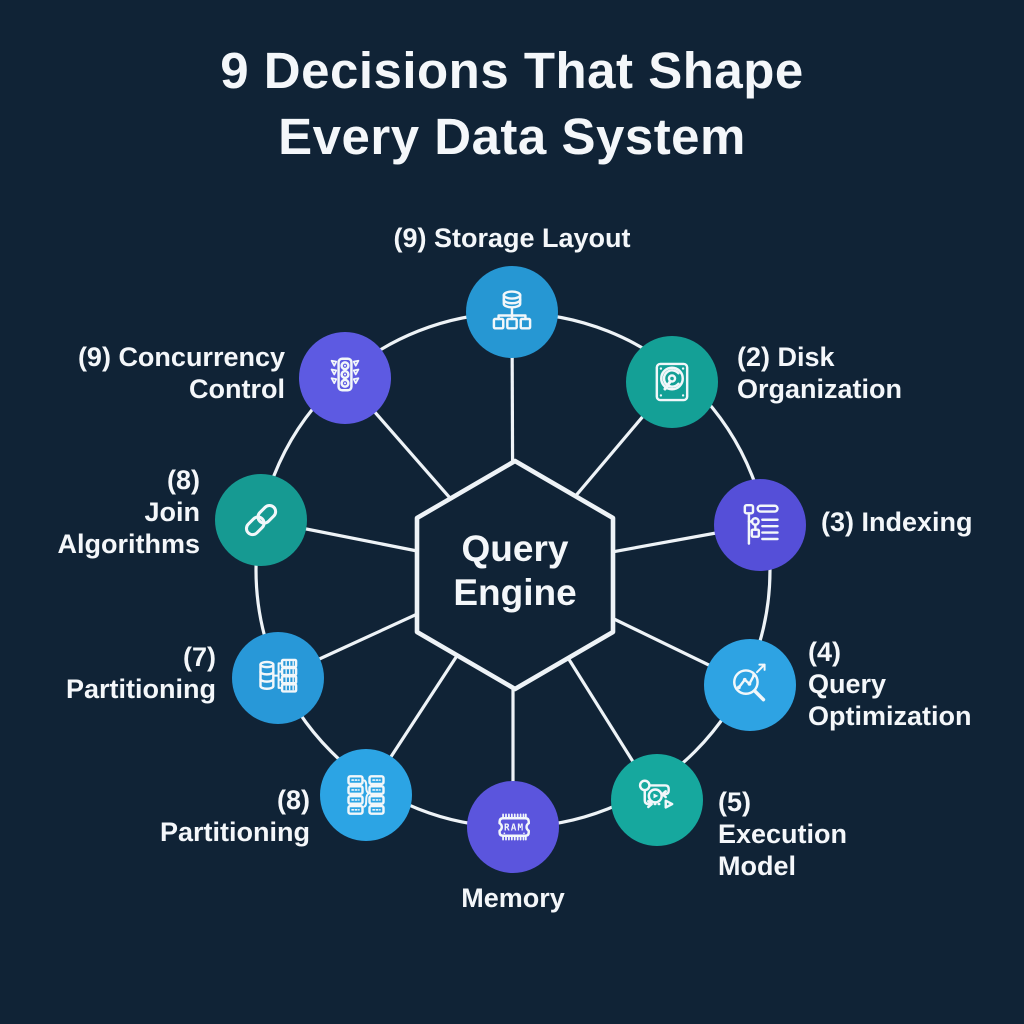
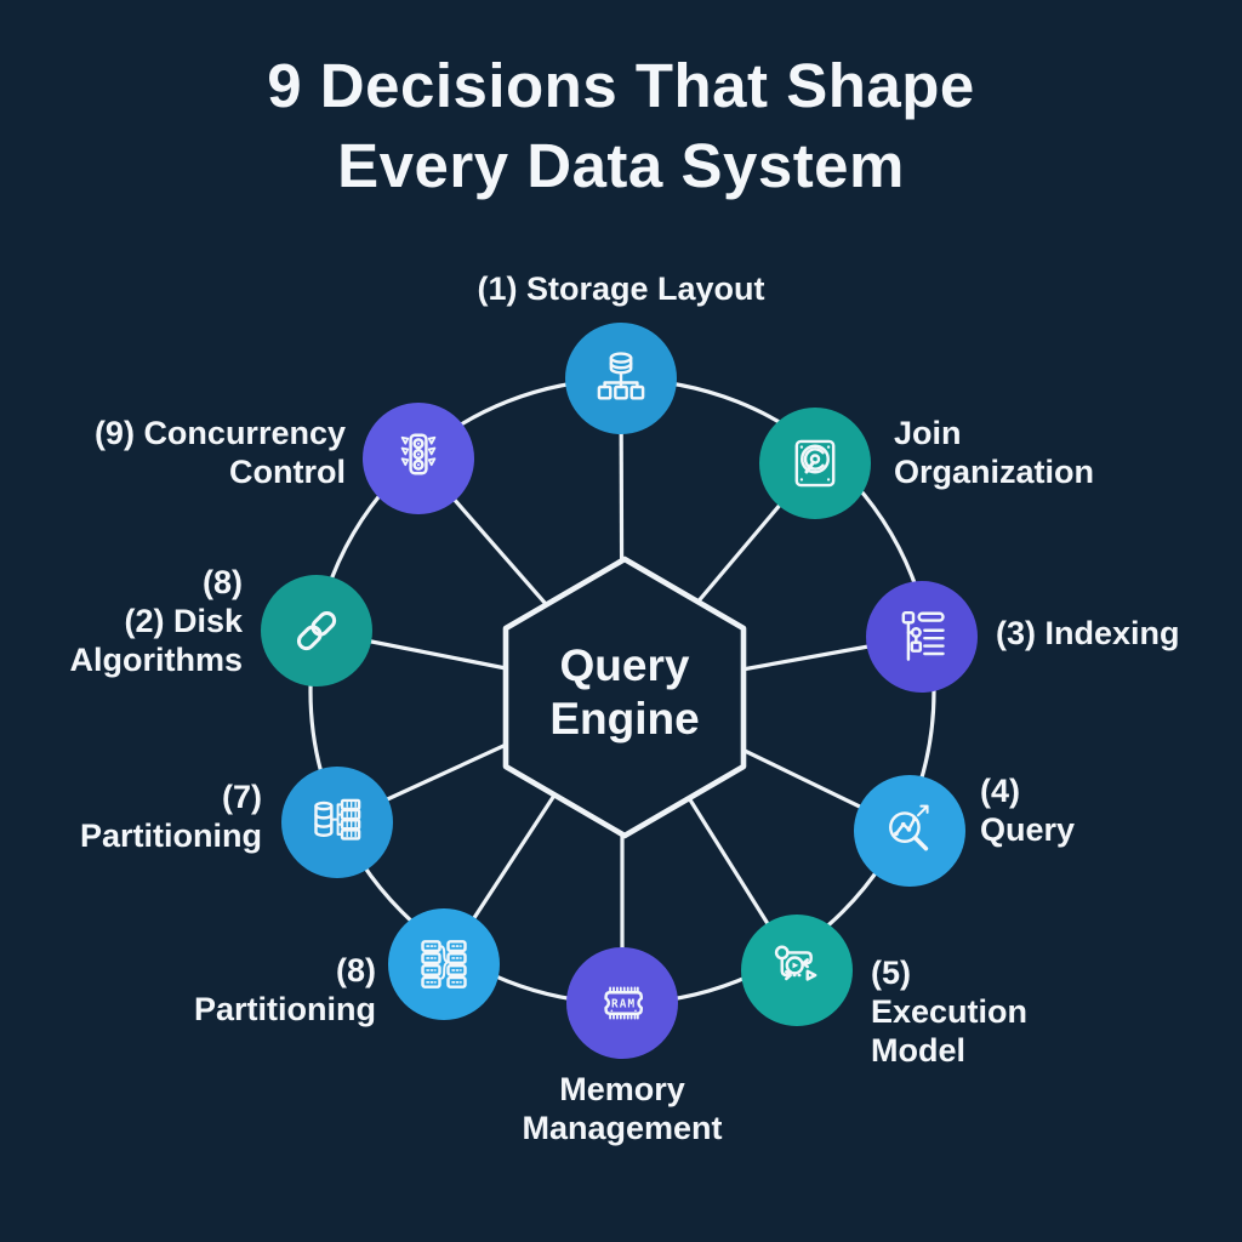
  9 Decisions That Shape
  Every Data System
  RAM
  Query
  Engine
- (9) Storage Layout
+ (1) Storage Layout
- (2) Disk
+ Join
  Organization
  (3) Indexing
  (4)
  Query
- Optimization
  (5)
  Execution
  Model
  Memory
+ Management
  (8)
  Partitioning
  (7)
  Partitioning
  (8)
- Join
+ (2) Disk
  Algorithms
  (9) Concurrency
  Control
